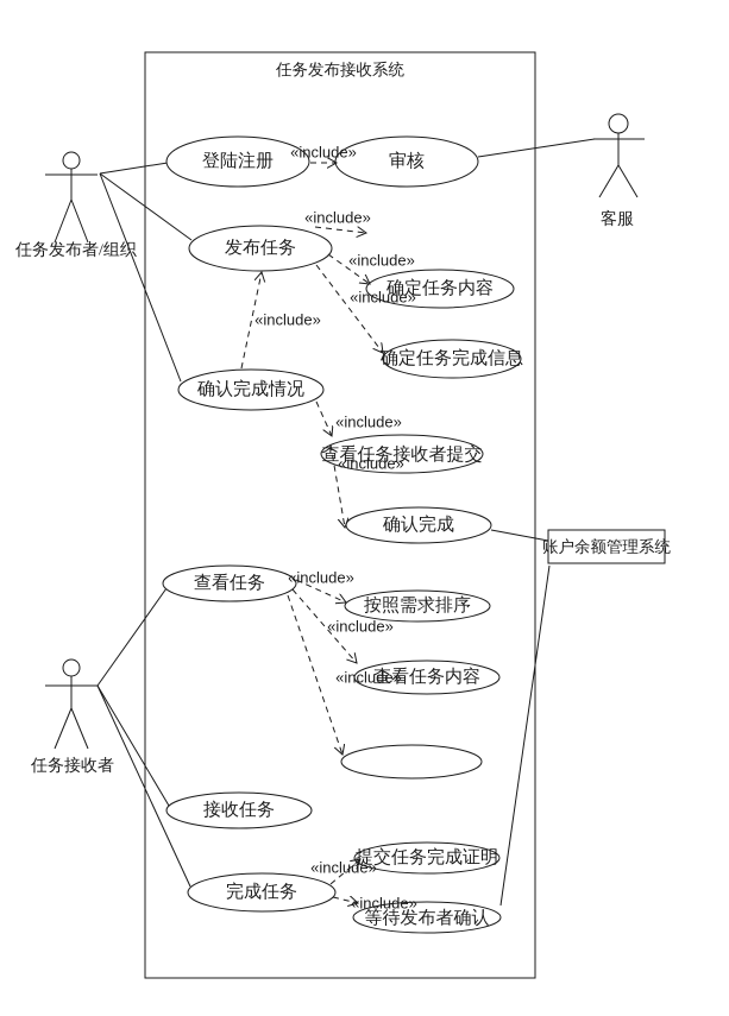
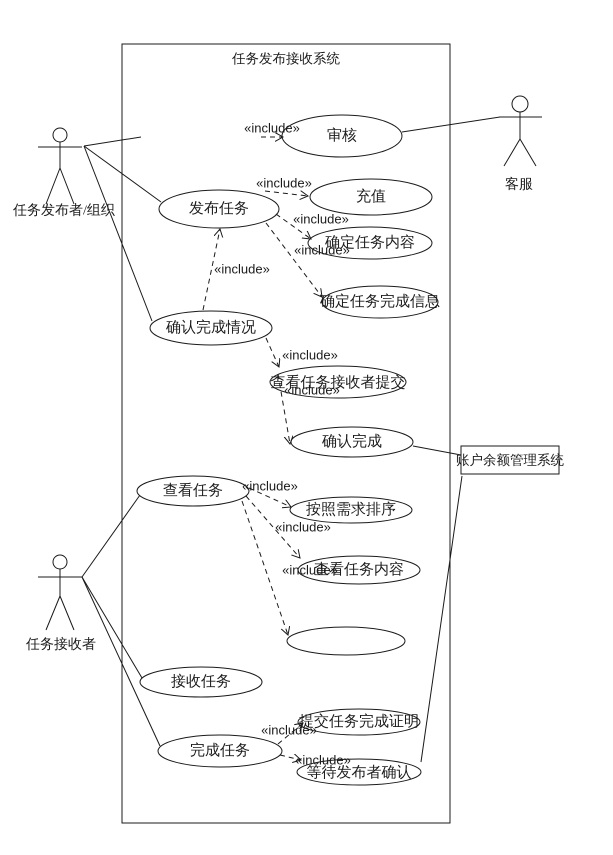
  任务发布接收系统
- 登陆注册
  审核
+ 充值
  发布任务
  确定任务内容
  确定任务完成信息
  确认完成情况
  查看任务接收者提交
  确认完成
  查看任务
  按照需求排序
  查看任务内容
  接收任务
  完成任务
  提交任务完成证明
  等待发布者确认
  账户余额管理系统
  «include»
  «include»
  «include»
  «include»
  «include»
  «include»
  «include»
  «include»
  «include»
  «include»
  «include»
  «include»
  任务发布者/组织
  客服
  任务接收者
